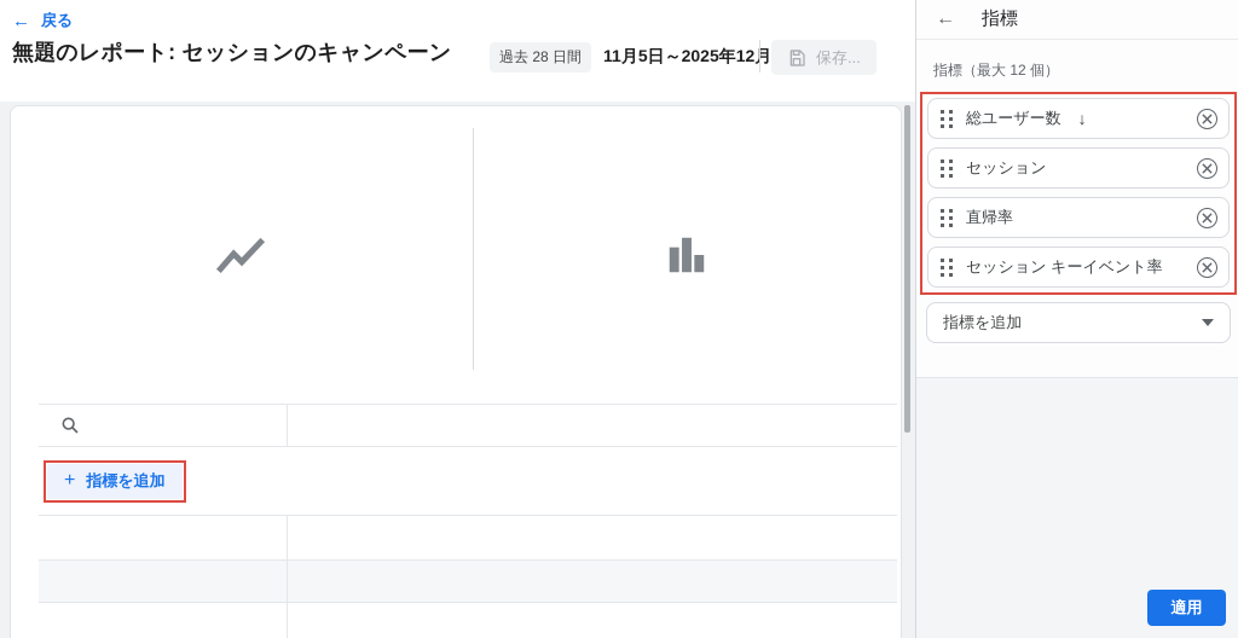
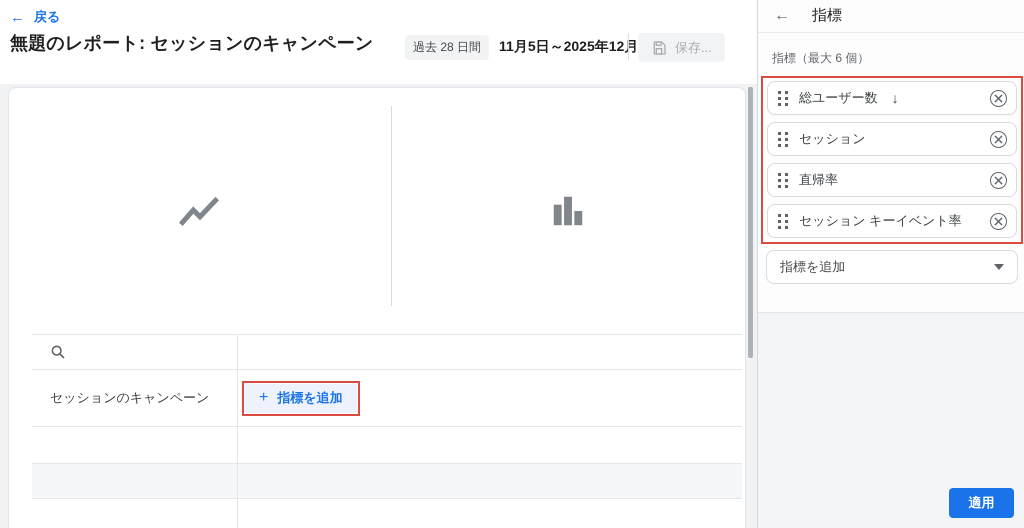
  ←
  戻る
  無題のレポート: セッションのキャンペーン
  過去 28 日間
  11月5日～2025年12月
  保存...
+ セッションのキャンペーン
  +
  指標を追加
  ←
  指標
- 指標（最大 12 個）
+ 指標（最大 6 個）
  総ユーザー数
  ↓
  セッション
  直帰率
  セッション キーイベント率
  指標を追加
  適用
